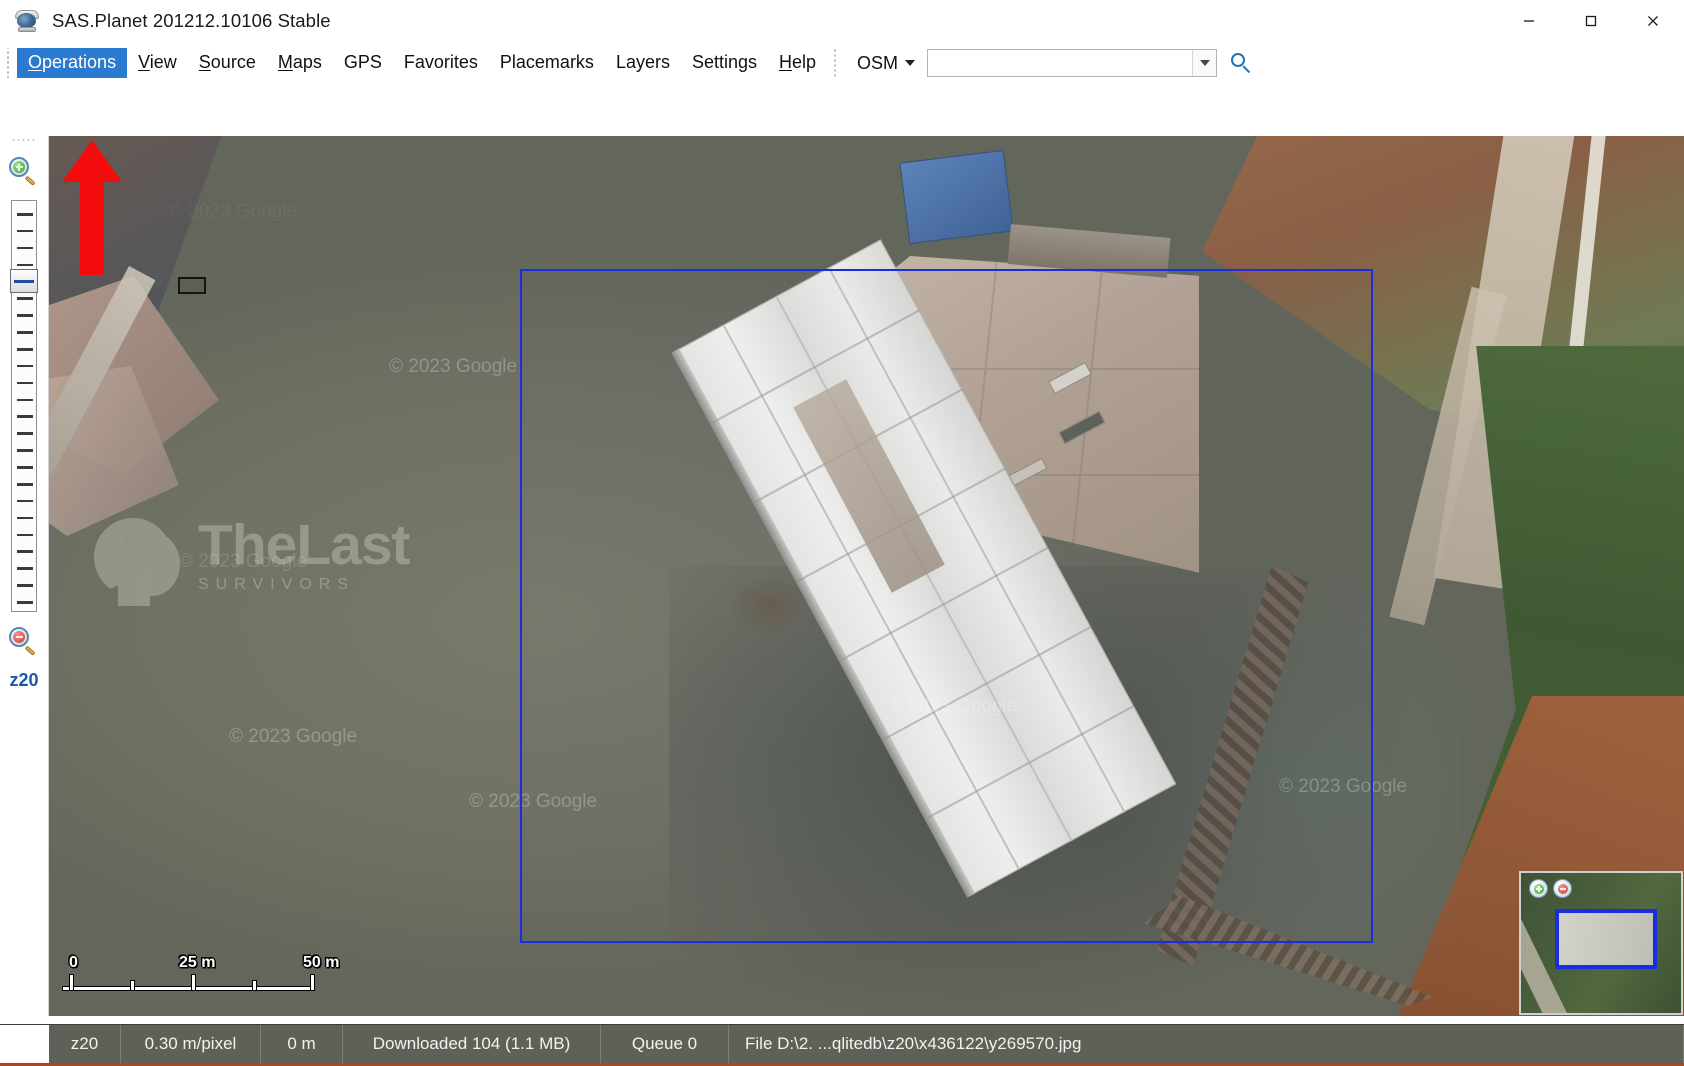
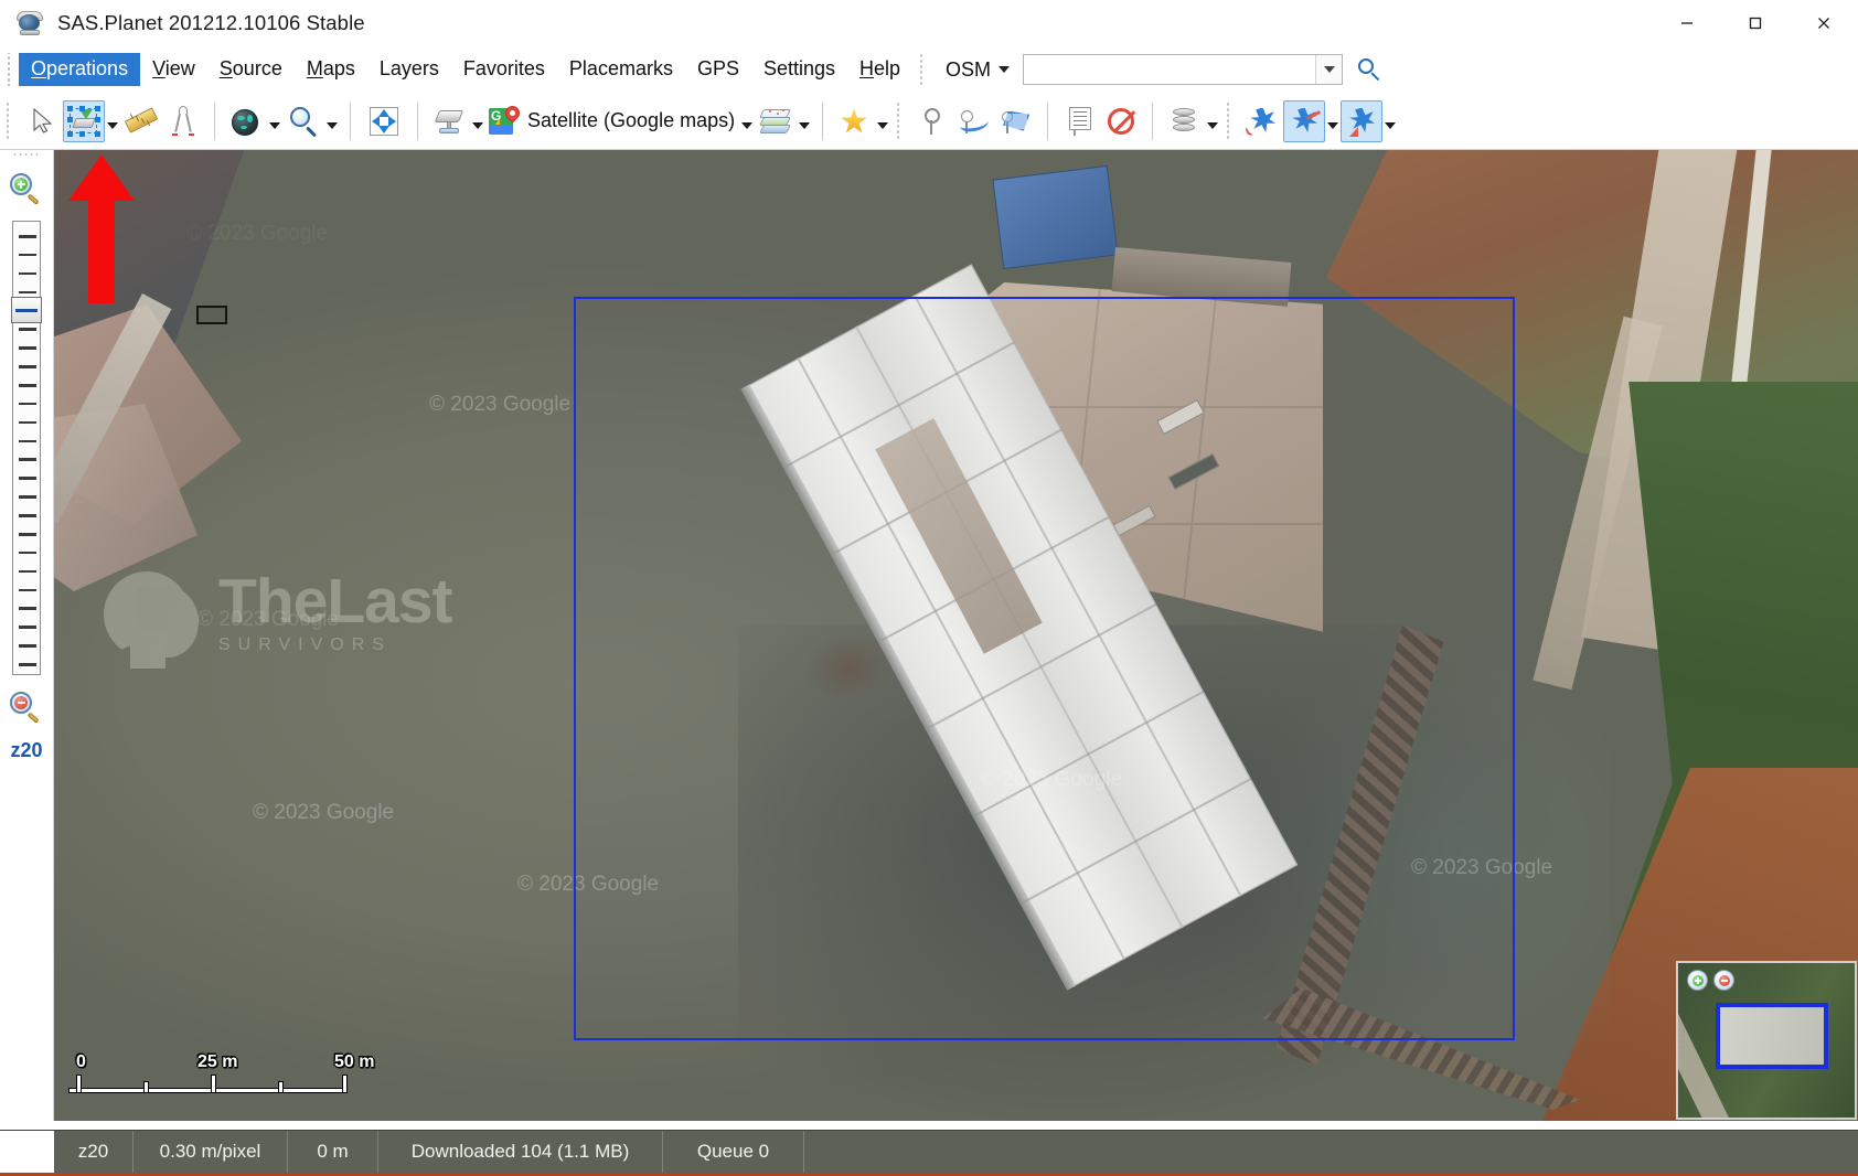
  SAS.Planet 201212.10106 Stable
  Operations
  View
  Source
  Maps
- GPS
+ Layers
  Favorites
  Placemarks
- Layers
+ GPS
  Settings
  Help
  OSM
+ G
+ Satellite (Google maps)
  z20
  © 2023 Google
  © 2023 Google
  © 2023 Google
  © 2023 Google
  © 2023 Google
  © 2023 Google
  TheLast
  SURVIVORS
  0
  25 m
  50 m
  z20
  0.30 m/pixel
  0 m
  Downloaded 104 (1.1 MB)
  Queue 0
- File D:\2. ...qlitedb\z20\x436122\y269570.jpg
